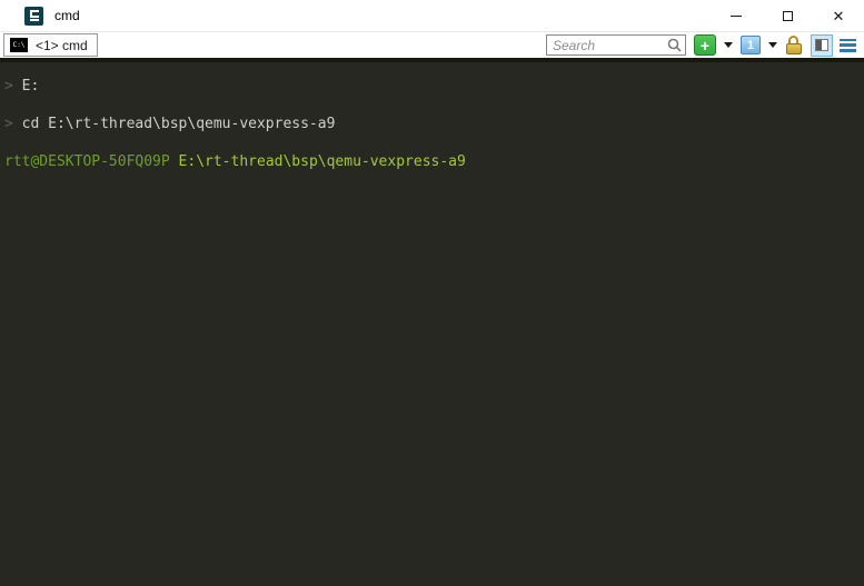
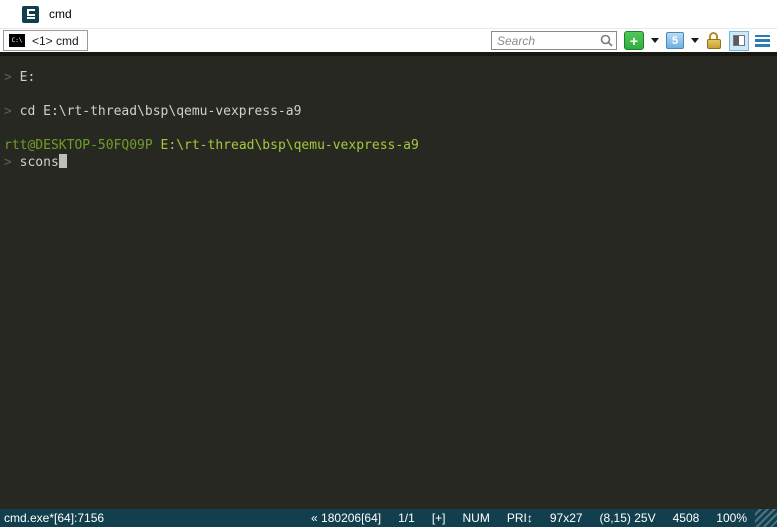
  cmd
- ✕
  <1> cmd
  Search
  +
- 1
+ 5
  > E:
  > cd E:\rt-thread\bsp\qemu-vexpress-a9
  rtt@DESKTOP-50FQ09P E:\rt-thread\bsp\qemu-vexpress-a9
+ > scons
+ cmd.exe*[64]:7156
+ « 180206[64]
+ 1/1
+ [+]
+ NUM
+ PRI↕
+ 97x27
+ (8,15) 25V
+ 4508
+ 100%
